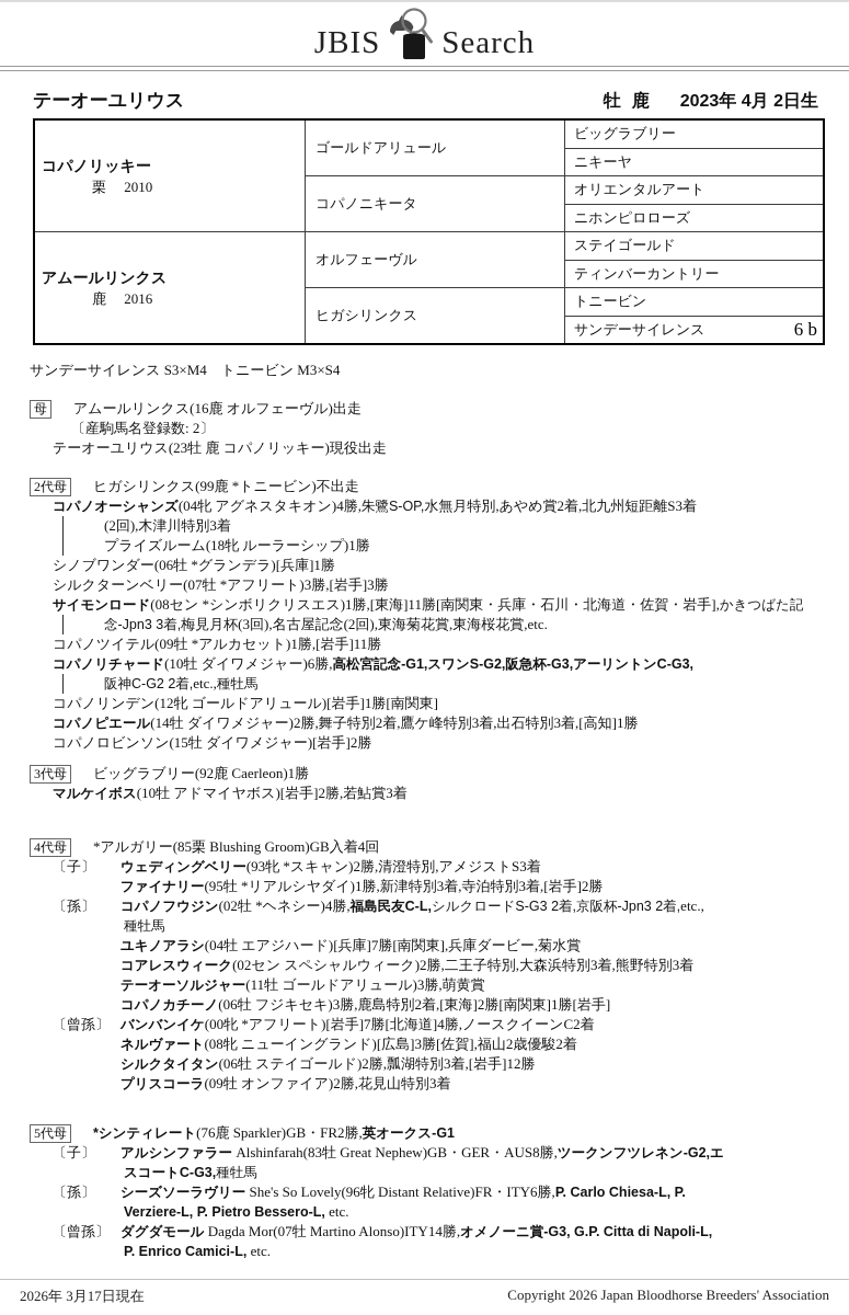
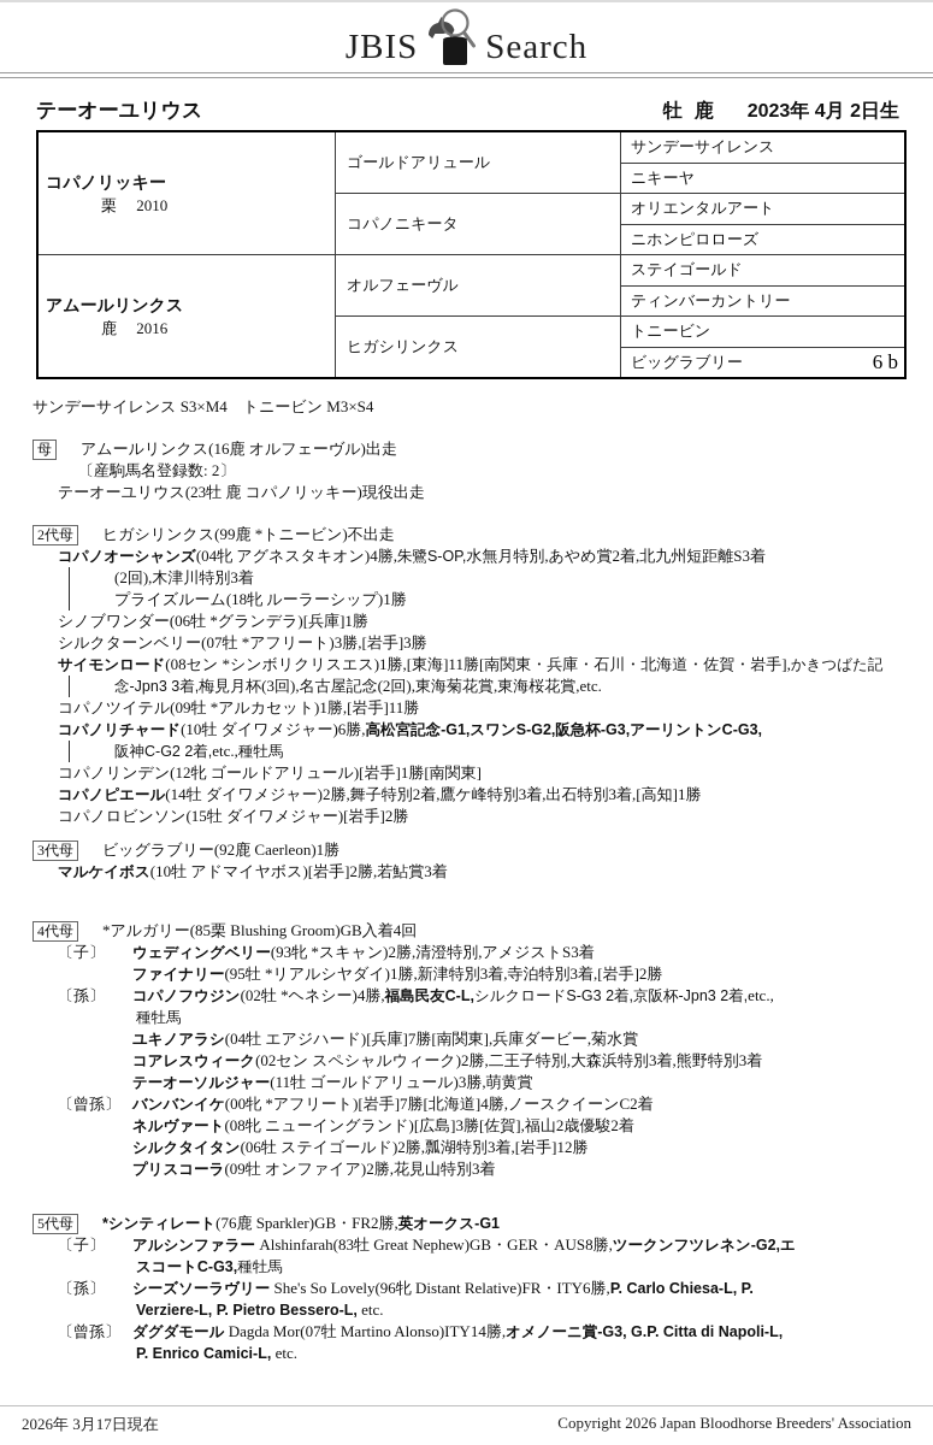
  JBIS
  Search
  テーオーユリウス
  牡
  鹿
  2023年 4月 2日生
- コパノリッキー栗 2010	ゴールドアリュール	ビッグラブリー
+ コパノリッキー栗 2010	ゴールドアリュール	サンデーサイレンス
  ニキーヤ
  コパノニキータ	オリエンタルアート
  ニホンピロローズ
  アムールリンクス鹿 2016	オルフェーヴル	ステイゴールド
  ティンバーカントリー
  ヒガシリンクス	トニービン
- サンデーサイレンス 6 b
+ ビッグラブリー 6 b
  サンデーサイレンス S3×M4 トニービン M3×S4
  母
  アムールリンクス(16鹿 オルフェーヴル)出走
  〔産駒馬名登録数: 2〕
  テーオーユリウス(23牡 鹿 コパノリッキー)現役出走
  2代母
  ヒガシリンクス(99鹿 *トニービン)不出走
  コパノオーシャンズ(04牝 アグネスタキオン)4勝,朱鷺S-OP,水無月特別,あやめ賞2着,北九州短距離S3着
  (2回),木津川特別3着
  プライズルーム(18牝 ルーラーシップ)1勝
  シノブワンダー(06牡 *グランデラ)[兵庫]1勝
  シルクターンベリー(07牡 *アフリート)3勝,[岩手]3勝
  サイモンロード(08セン *シンボリクリスエス)1勝,[東海]11勝[南関東・兵庫・石川・北海道・佐賀・岩手],かきつばた記
  念-Jpn3 3着,梅見月杯(3回),名古屋記念(2回),東海菊花賞,東海桜花賞,etc.
  コパノツイテル(09牡 *アルカセット)1勝,[岩手]11勝
  コパノリチャード(10牡 ダイワメジャー)6勝,高松宮記念-G1,スワンS-G2,阪急杯-G3,アーリントンC-G3,
  阪神C-G2 2着,etc.,種牡馬
  コパノリンデン(12牝 ゴールドアリュール)[岩手]1勝[南関東]
  コパノピエール(14牡 ダイワメジャー)2勝,舞子特別2着,鷹ケ峰特別3着,出石特別3着,[高知]1勝
  コパノロビンソン(15牡 ダイワメジャー)[岩手]2勝
  3代母
  ビッグラブリー(92鹿 Caerleon)1勝
  マルケイボス(10牡 アドマイヤボス)[岩手]2勝,若鮎賞3着
  4代母
  *アルガリー(85栗 Blushing Groom)GB入着4回
  〔子〕 ウェディングベリー(93牝 *スキャン)2勝,清澄特別,アメジストS3着
  ファイナリー(95牡 *リアルシヤダイ)1勝,新津特別3着,寺泊特別3着,[岩手]2勝
  〔孫〕 コパノフウジン(02牡 *ヘネシー)4勝,福島民友C-L,シルクロードS-G3 2着,京阪杯-Jpn3 2着,etc.,
  種牡馬
  ユキノアラシ(04牡 エアジハード)[兵庫]7勝[南関東],兵庫ダービー,菊水賞
  コアレスウィーク(02セン スペシャルウィーク)2勝,二王子特別,大森浜特別3着,熊野特別3着
  テーオーソルジャー(11牡 ゴールドアリュール)3勝,萌黄賞
- コパノカチーノ(06牡 フジキセキ)3勝,鹿島特別2着,[東海]2勝[南関東]1勝[岩手]
  〔曾孫〕 バンバンイケ(00牝 *アフリート)[岩手]7勝[北海道]4勝,ノースクイーンC2着
  ネルヴァート(08牝 ニューイングランド)[広島]3勝[佐賀],福山2歳優駿2着
  シルクタイタン(06牡 ステイゴールド)2勝,瓢湖特別3着,[岩手]12勝
  プリスコーラ(09牡 オンファイア)2勝,花見山特別3着
  5代母
  *シンティレート(76鹿 Sparkler)GB・FR2勝,英オークス-G1
  〔子〕 アルシンファラー Alshinfarah(83牡 Great Nephew)GB・GER・AUS8勝,ツークンフツレネン-G2,エ
  スコートC-G3,種牡馬
  〔孫〕 シーズソーラヴリー She's So Lovely(96牝 Distant Relative)FR・ITY6勝,P. Carlo Chiesa-L, P.
  Verziere-L, P. Pietro Bessero-L, etc.
  〔曾孫〕 ダグダモール Dagda Mor(07牡 Martino Alonso)ITY14勝,オメノーニ賞-G3, G.P. Citta di Napoli-L,
  P. Enrico Camici-L, etc.
  2026年 3月17日現在
  Copyright 2026 Japan Bloodhorse Breeders' Association
